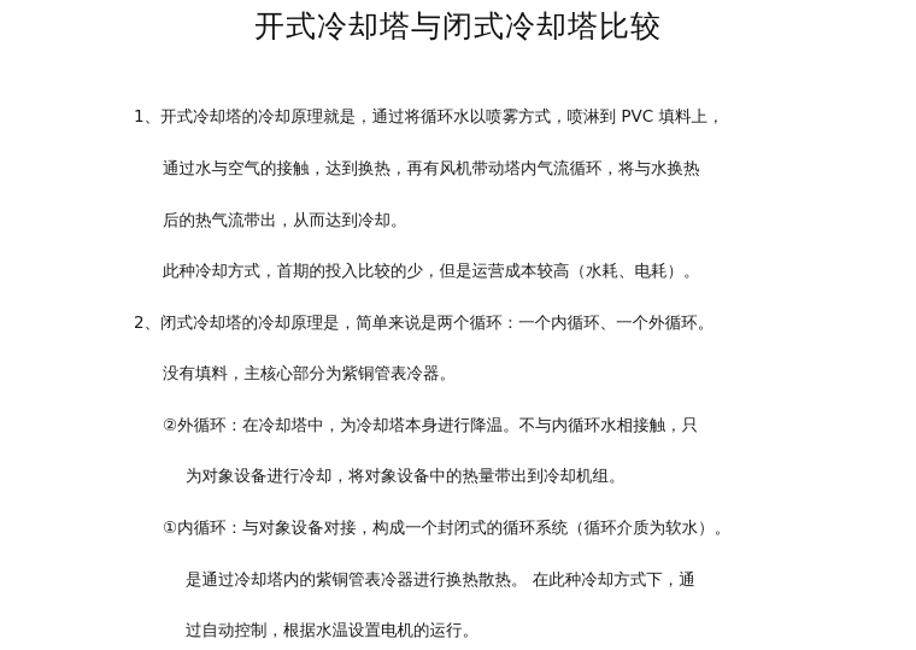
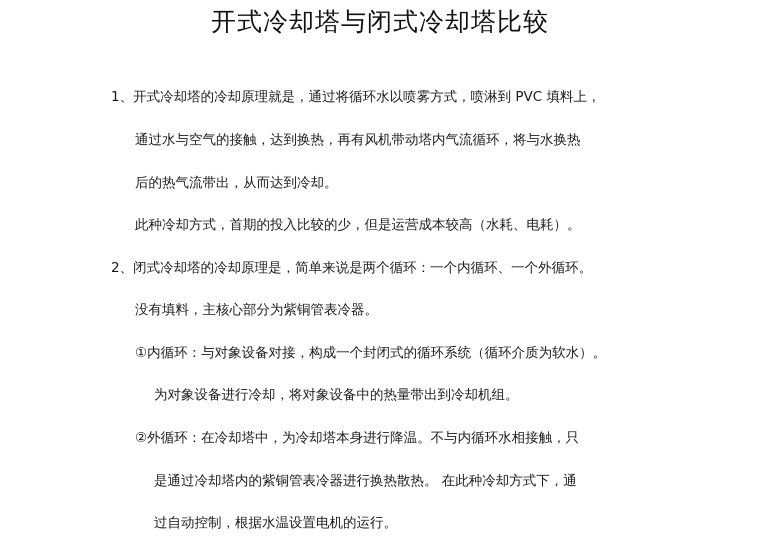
  开式冷却塔与闭式冷却塔比较
  1、开式冷却塔的冷却原理就是，通过将循环水以喷雾方式，喷淋到 PVC 填料上，
  通过水与空气的接触，达到换热，再有风机带动塔内气流循环，将与水换热
  后的热气流带出，从而达到冷却。
  此种冷却方式，首期的投入比较的少，但是运营成本较高（水耗、电耗）。
  2、闭式冷却塔的冷却原理是，简单来说是两个循环：一个内循环、一个外循环。
  没有填料，主核心部分为紫铜管表冷器。
- ②外循环：在冷却塔中，为冷却塔本身进行降温。不与内循环水相接触，只
+ ①内循环：与对象设备对接，构成一个封闭式的循环系统（循环介质为软水）。
  为对象设备进行冷却，将对象设备中的热量带出到冷却机组。
- ①内循环：与对象设备对接，构成一个封闭式的循环系统（循环介质为软水）。
+ ②外循环：在冷却塔中，为冷却塔本身进行降温。不与内循环水相接触，只
  是通过冷却塔内的紫铜管表冷器进行换热散热。 在此种冷却方式下，通
  过自动控制，根据水温设置电机的运行。
